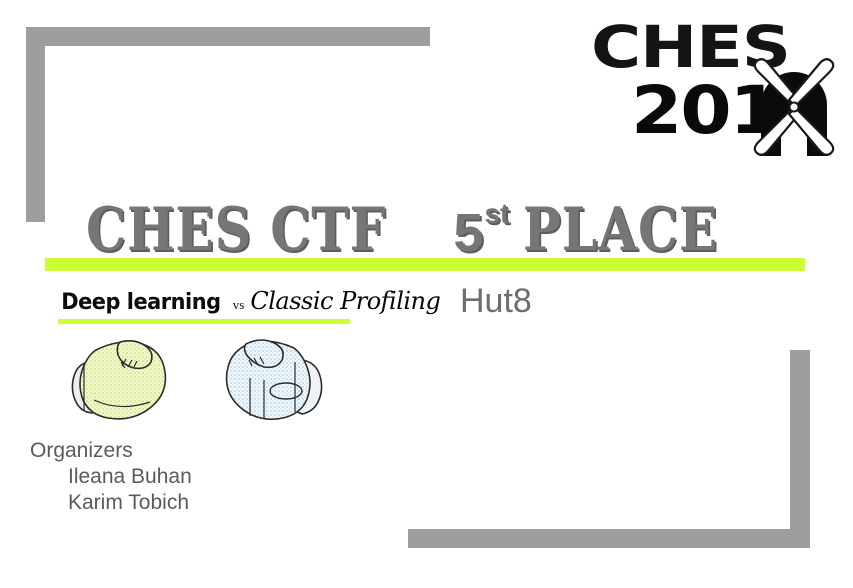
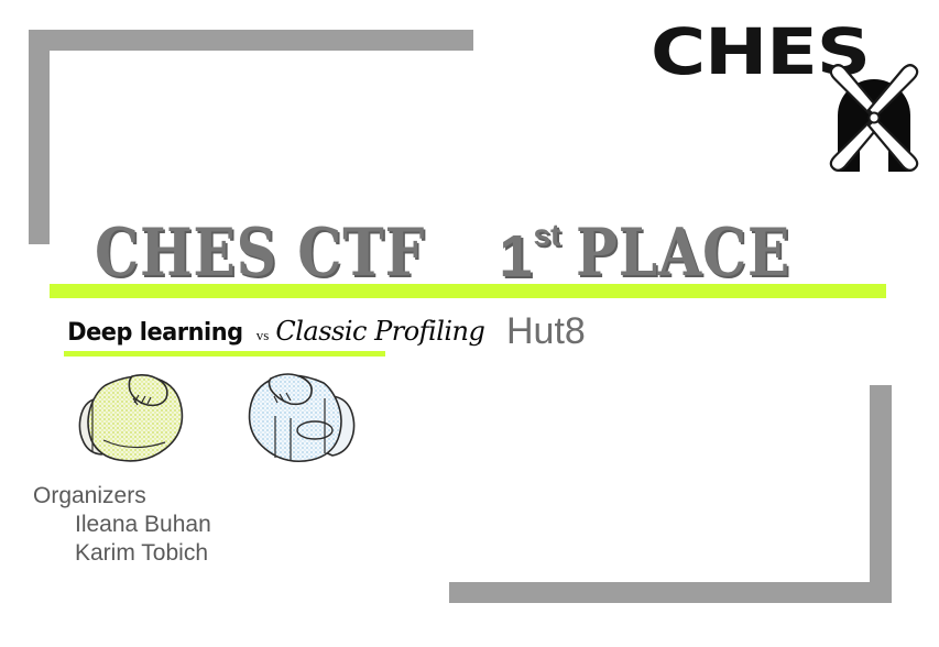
  CHES
- 201
  CHES CTF
- 5
+ 1
  st
  PLACE
  Hut8
  Deep learning
  vs
  Classic Profiling
  Organizers
  Ileana Buhan
  Karim Tobich
